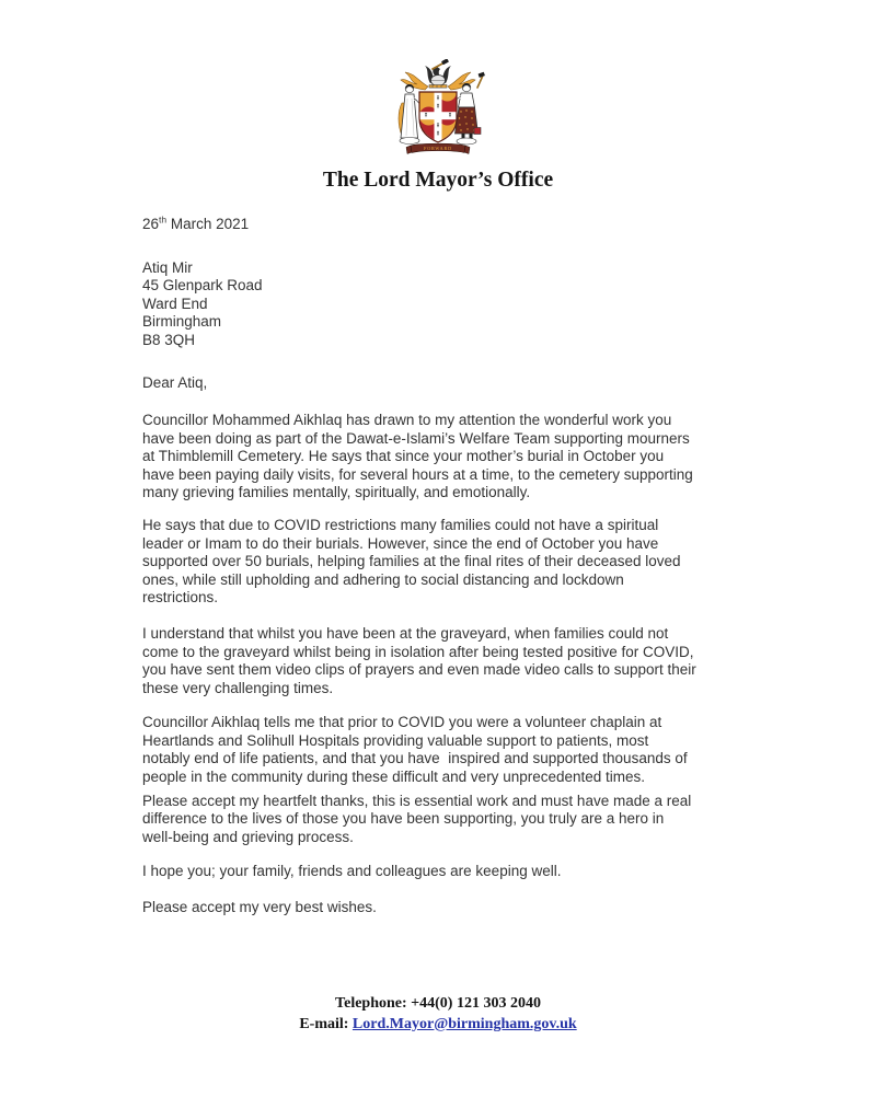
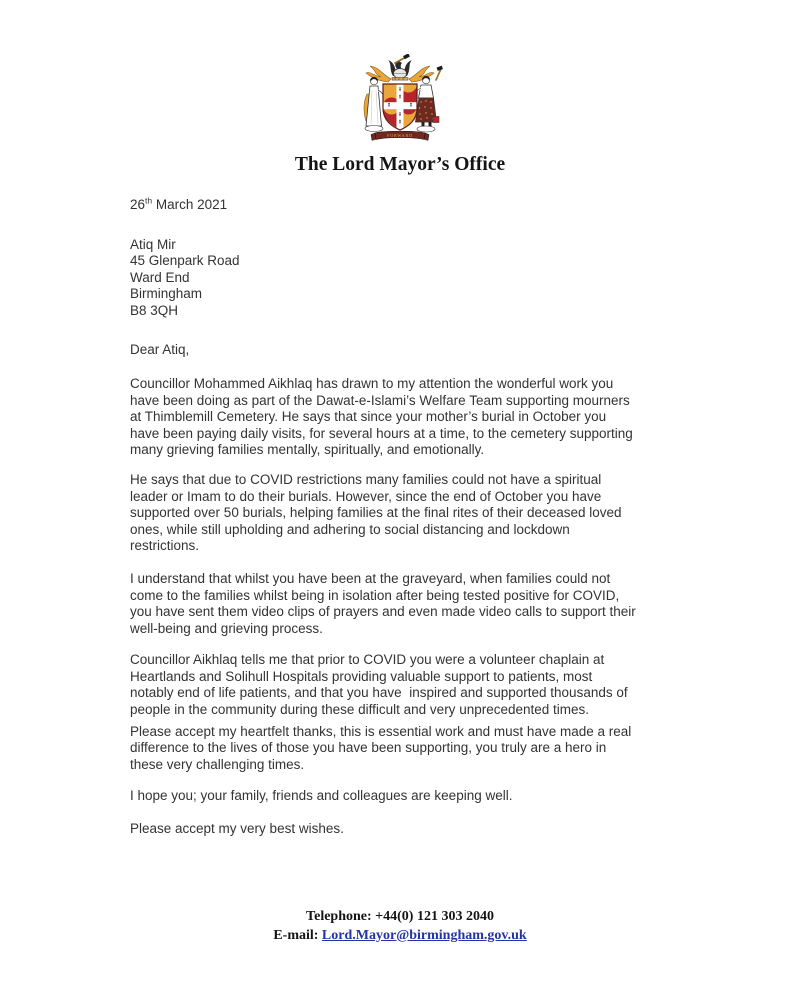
  The Lord Mayor’s Office
  26th March 2021
  Atiq Mir
  45 Glenpark Road
  Ward End
  Birmingham
  B8 3QH
  Dear Atiq,
  Councillor Mohammed Aikhlaq has drawn to my attention the wonderful work you
  have been doing as part of the Dawat-e-Islami’s Welfare Team supporting mourners
  at Thimblemill Cemetery. He says that since your mother’s burial in October you
  have been paying daily visits, for several hours at a time, to the cemetery supporting
  many grieving families mentally, spiritually, and emotionally.
  He says that due to COVID restrictions many families could not have a spiritual
  leader or Imam to do their burials. However, since the end of October you have
  supported over 50 burials, helping families at the final rites of their deceased loved
  ones, while still upholding and adhering to social distancing and lockdown
  restrictions.
  I understand that whilst you have been at the graveyard, when families could not
- come to the graveyard whilst being in isolation after being tested positive for COVID,
+ come to the families whilst being in isolation after being tested positive for COVID,
  you have sent them video clips of prayers and even made video calls to support their
- these very challenging times.
+ well-being and grieving process.
  Councillor Aikhlaq tells me that prior to COVID you were a volunteer chaplain at
  Heartlands and Solihull Hospitals providing valuable support to patients, most
  notably end of life patients, and that you have inspired and supported thousands of
  people in the community during these difficult and very unprecedented times.
  Please accept my heartfelt thanks, this is essential work and must have made a real
  difference to the lives of those you have been supporting, you truly are a hero in
- well-being and grieving process.
+ these very challenging times.
  I hope you; your family, friends and colleagues are keeping well.
  Please accept my very best wishes.
  Telephone: +44(0) 121 303 2040
  E-mail: Lord.Mayor@birmingham.gov.uk
